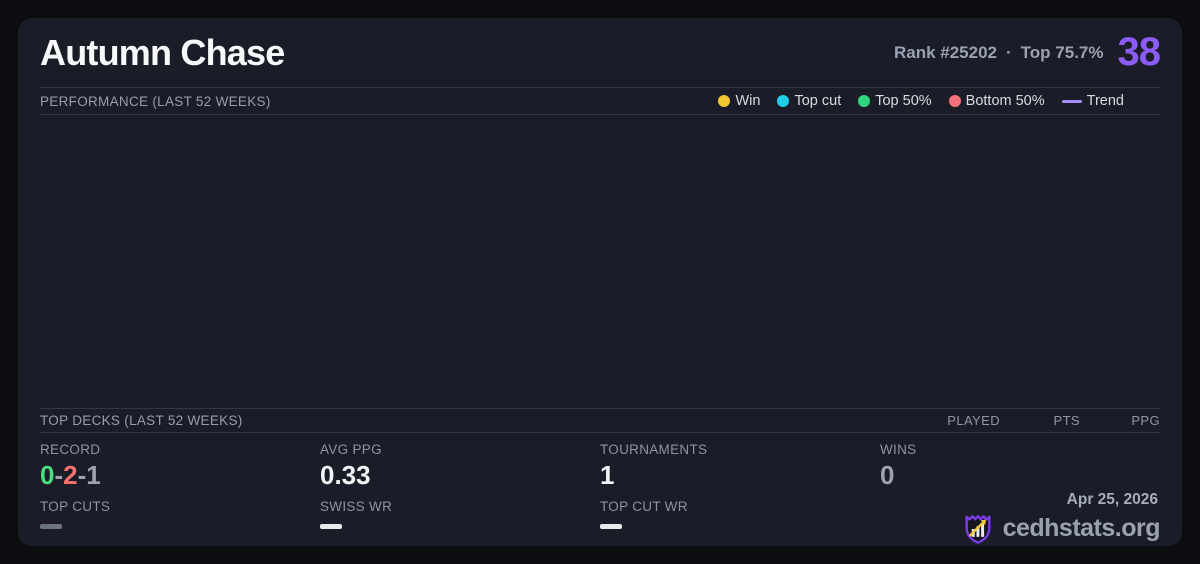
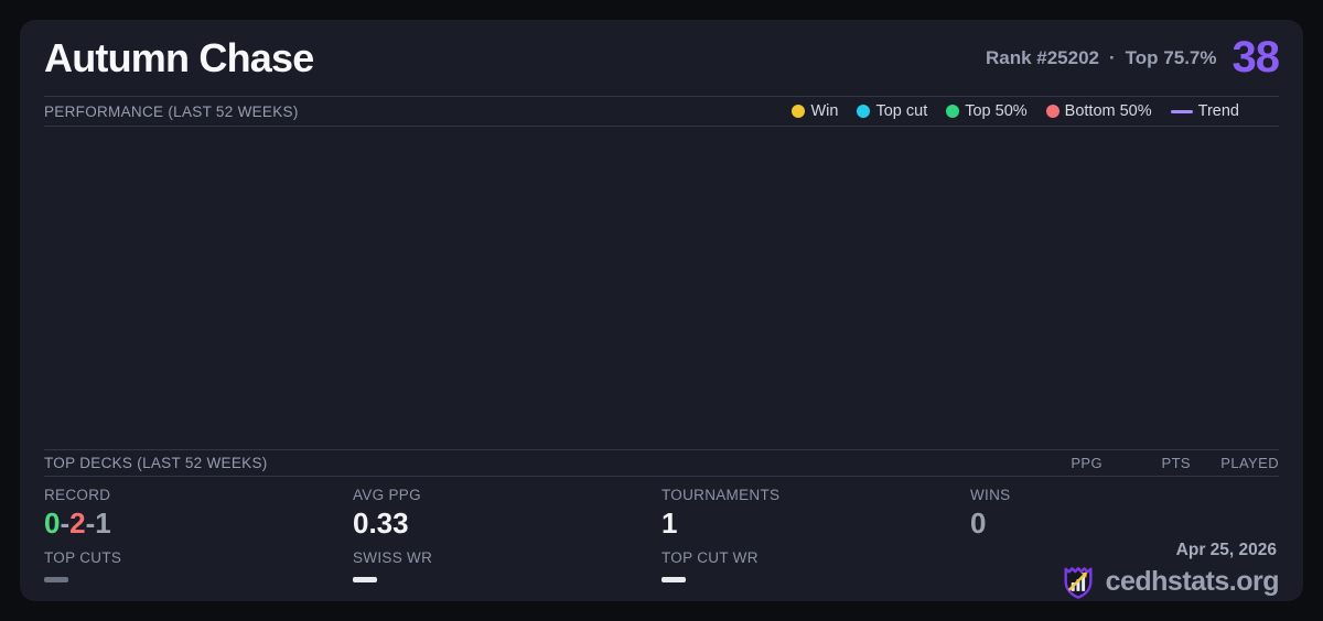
  Autumn Chase
  Rank #25202
  ·
  Top 75.7%
  38
  PERFORMANCE (LAST 52 WEEKS)
  Win
  Top cut
  Top 50%
  Bottom 50%
  Trend
  TOP DECKS (LAST 52 WEEKS)
- PLAYED
+ PPG
  PTS
- PPG
+ PLAYED
  RECORD
  0-2-1
  AVG PPG
  0.33
  TOURNAMENTS
  1
  WINS
  0
  TOP CUTS
  SWISS WR
  TOP CUT WR
  Apr 25, 2026
  cedhstats.org
